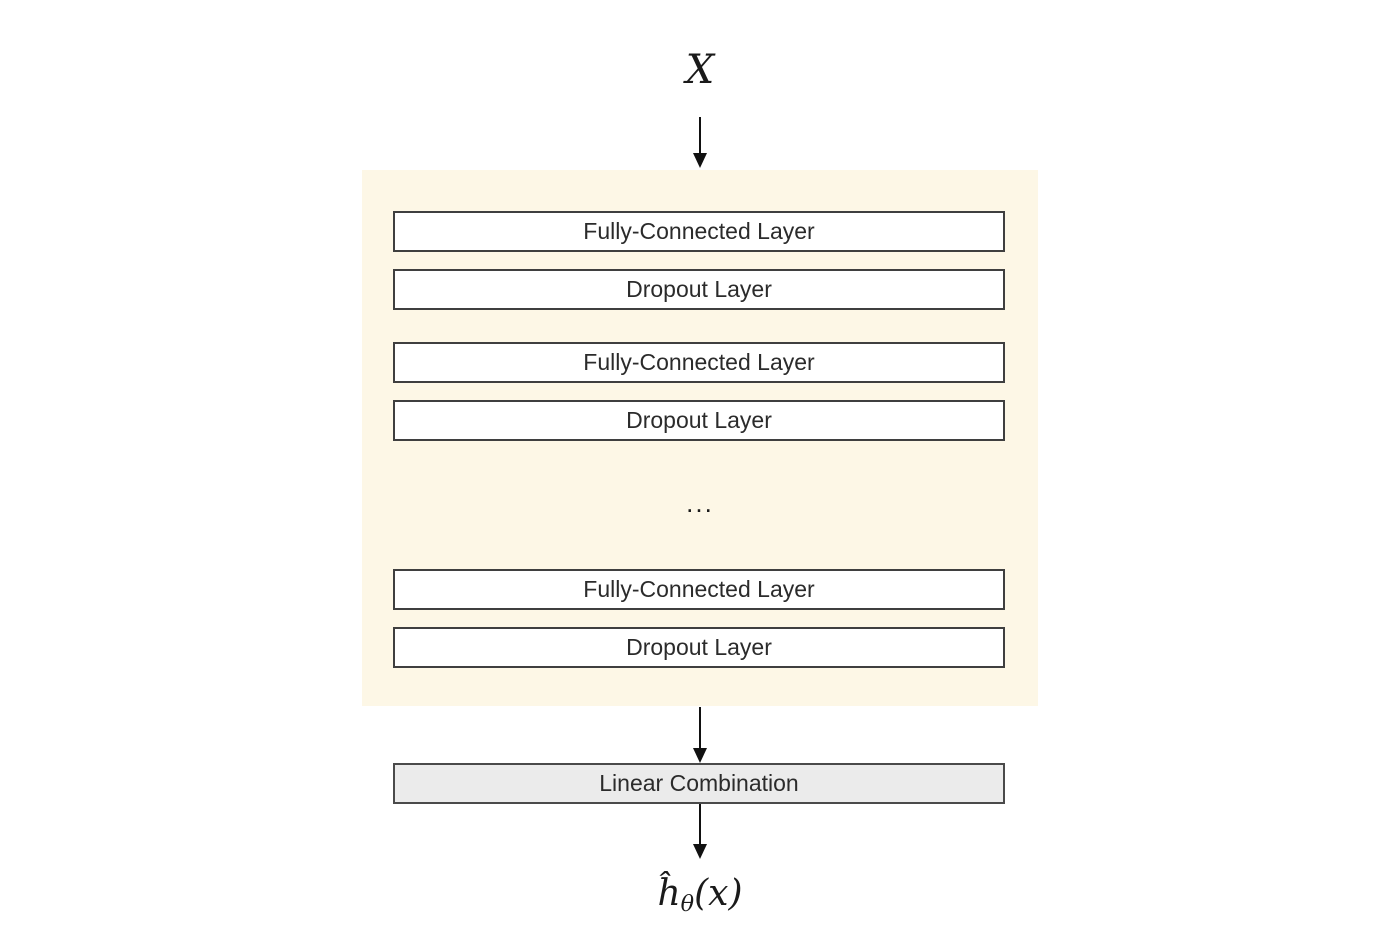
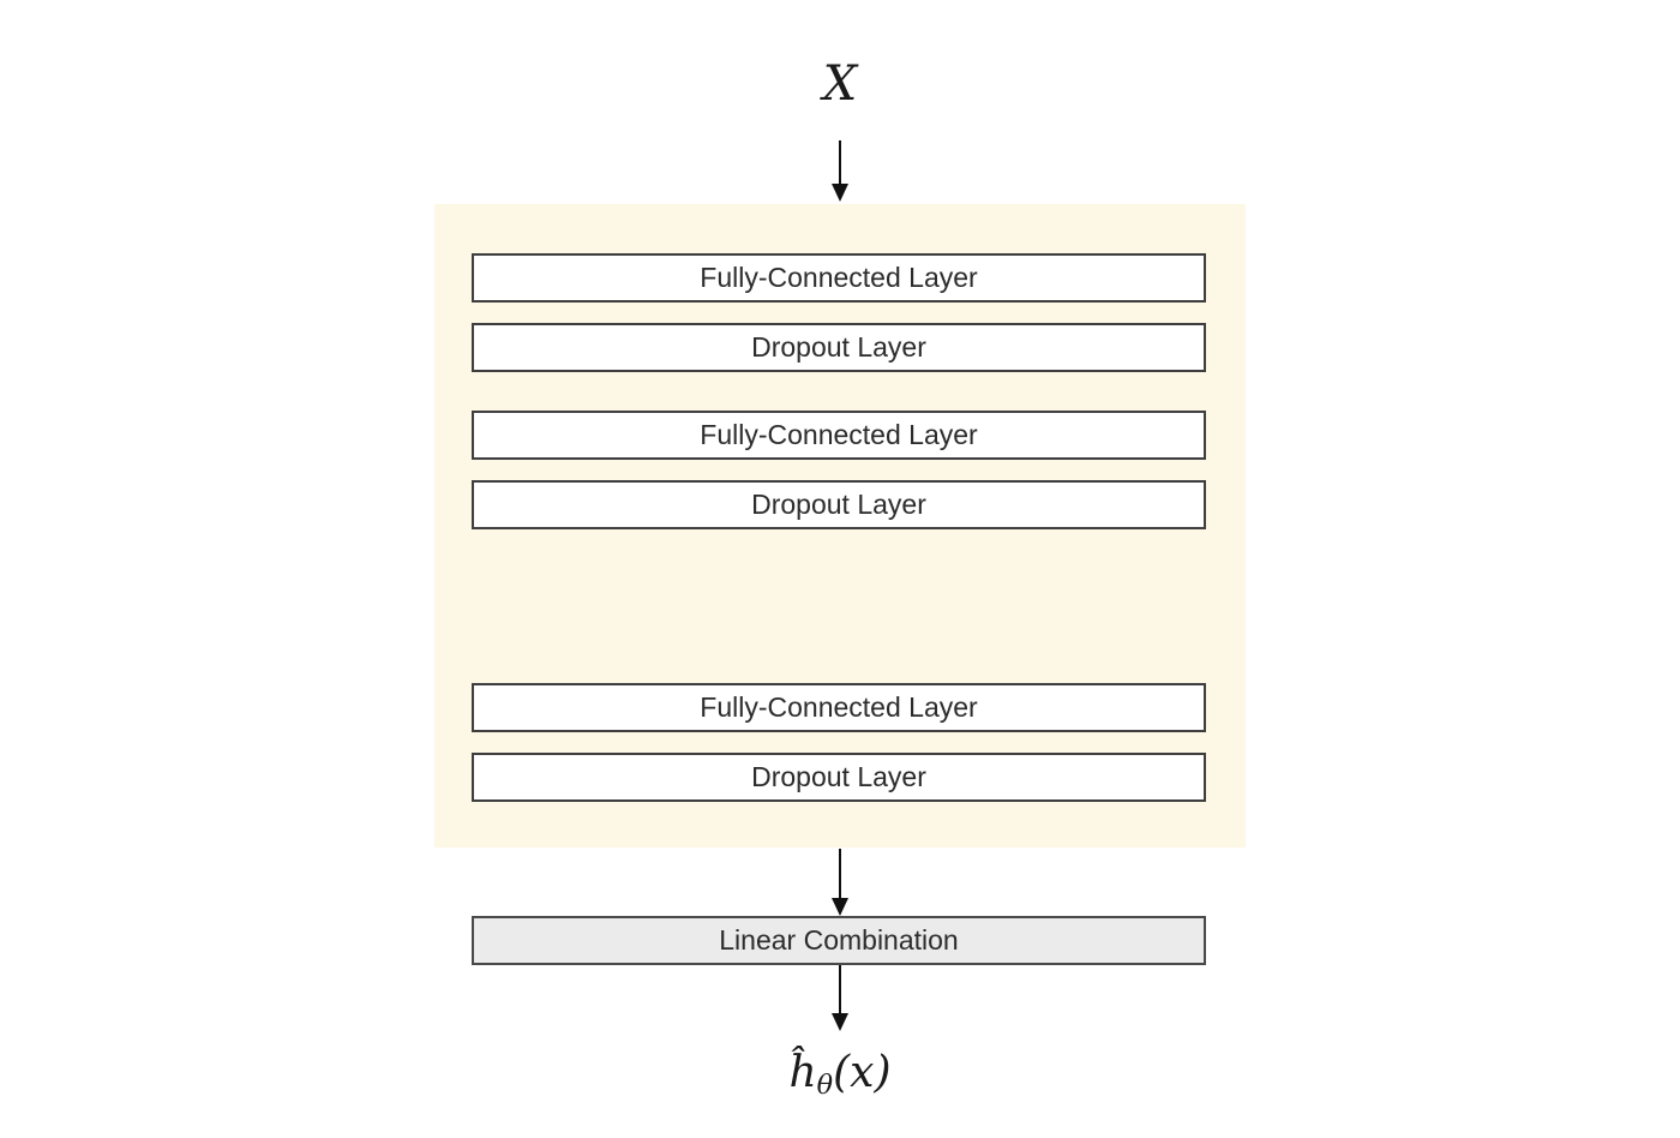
  X
  Fully-Connected Layer
  Dropout Layer
  Fully-Connected Layer
  Dropout Layer
- ...
  Fully-Connected Layer
  Dropout Layer
  Linear Combination
  ĥθ(x)
